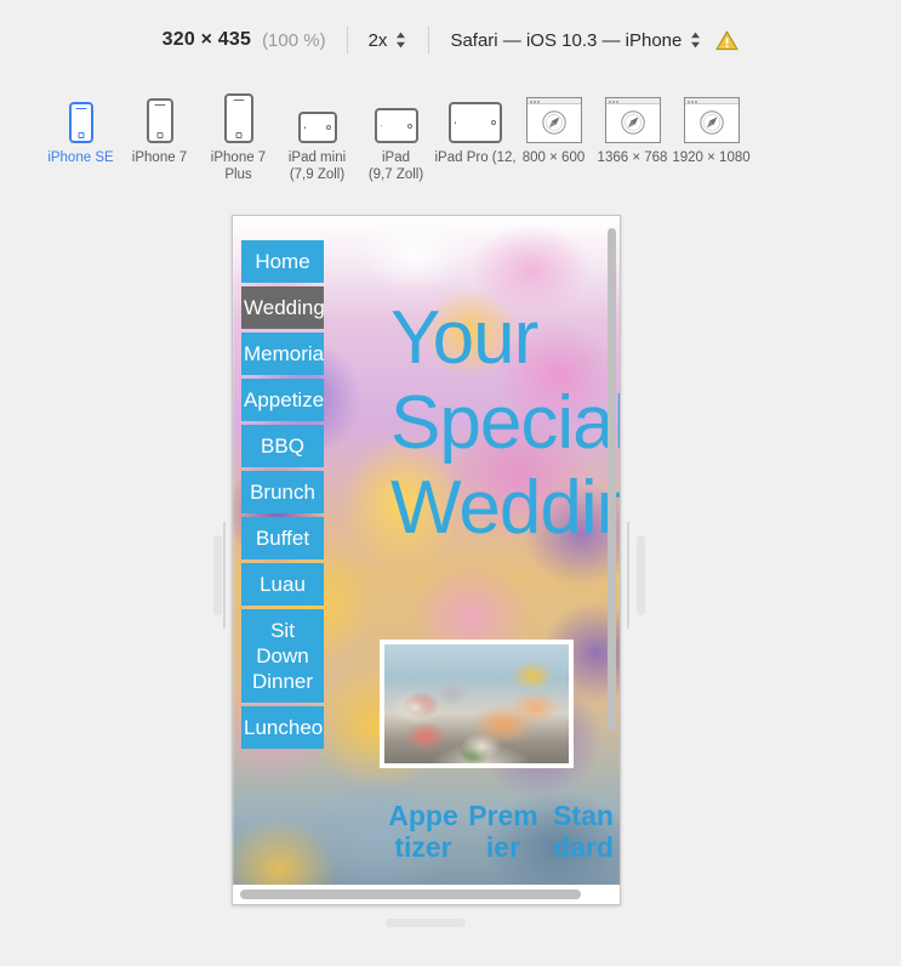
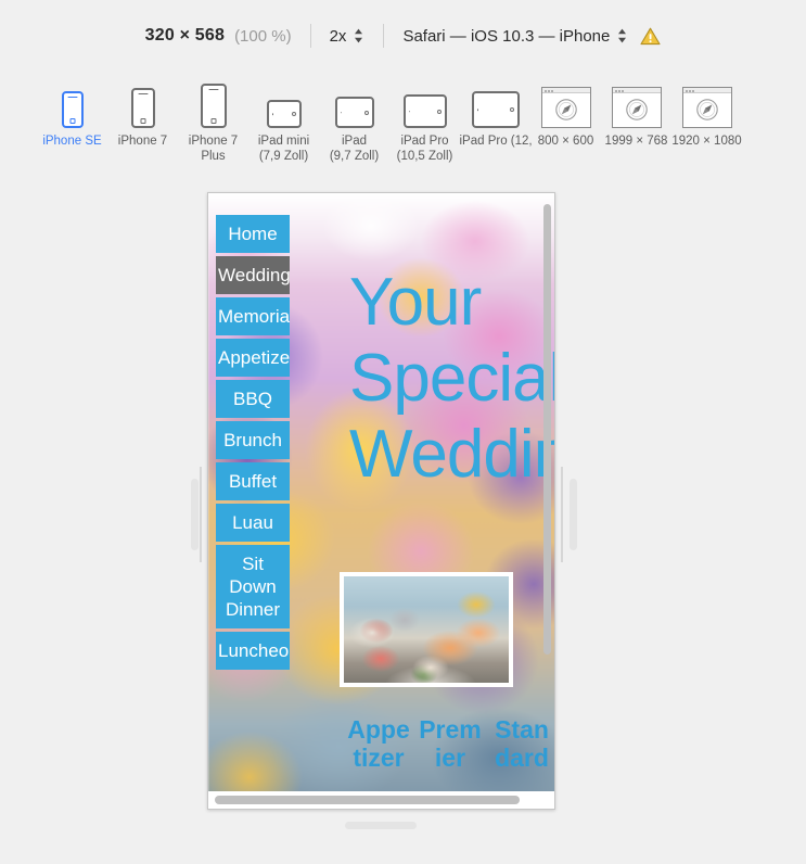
- 320 × 435
+ 320 × 568
  (100 %)
  2x
  Safari — iOS 10.3 — iPhone
  iPhone SE
  iPhone 7
  iPhone 7
  Plus
  iPad mini
  (7,9 Zoll)
  iPad
  (9,7 Zoll)
+ iPad Pro
+ (10,5 Zoll)
  iPad Pro (12,
  800 × 600
- 1366 × 768
+ 1999 × 768
  1920 × 1080
  Home
  Wedding
  Memoria
  Appetize
  BBQ
  Brunch
  Buffet
  Luau
  Sit Down Dinner
  Luncheo
  Your Specia Weddin
  Appetizer
  Premier
  Standard
